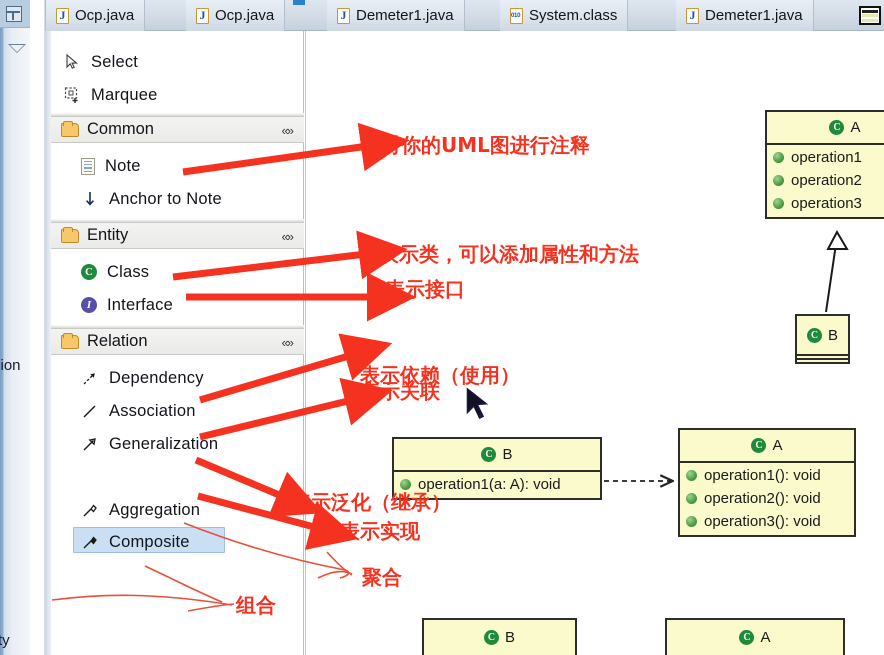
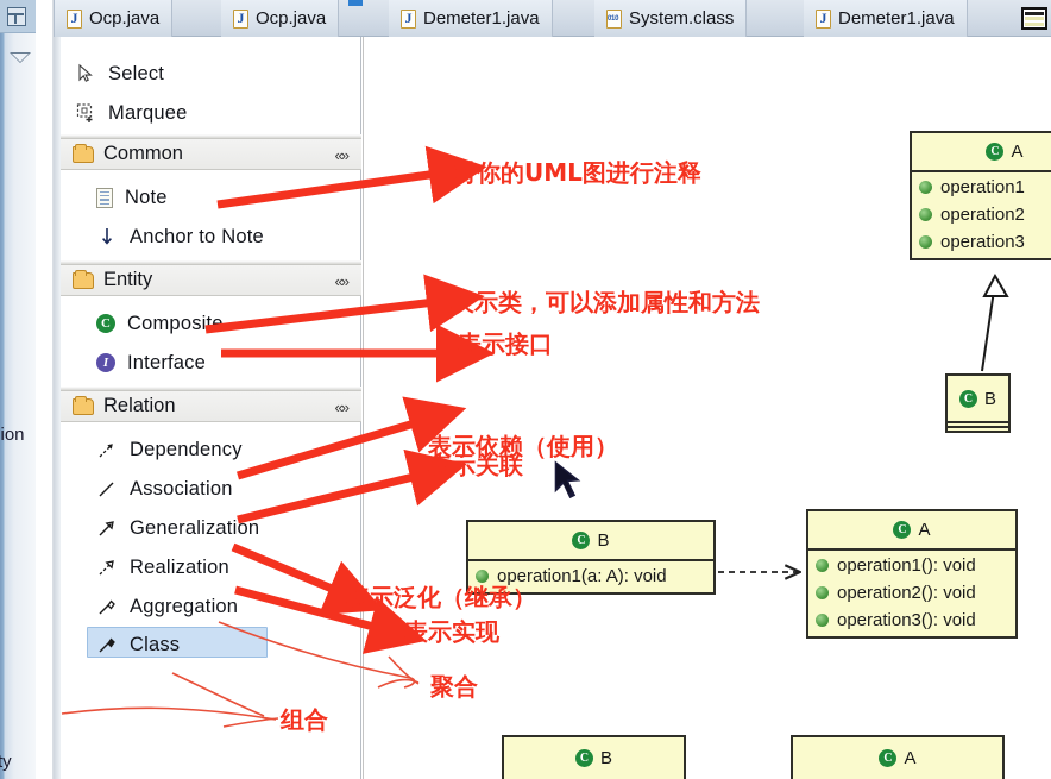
  Ocp.java
  Ocp.java
  Demeter1.java
  System.class
  Demeter1.java
  Select
  Marquee
  Common
  «»
  Note
  Anchor to Note
  Entity
  «»
  C
- Class
+ Composite
  I
  Interface
  Relation
  «»
  Dependency
  Association
  Generalization
+ Realization
  Aggregation
- Composite
+ Class
  C
  A
  operation1
  operation2
  operation3
  C
  B
  C
  B
  operation1(a: A): void
  C
  A
  operation1(): void
  operation2(): void
  operation3(): void
  C
  B
  C
  A
  对你的UML图进行注释
  表示类，可以添加属性和方法
  表示接口
  表示依赖（使用）
  表示关联
  表示泛化（继承）
  表示实现
  聚合
  组合
